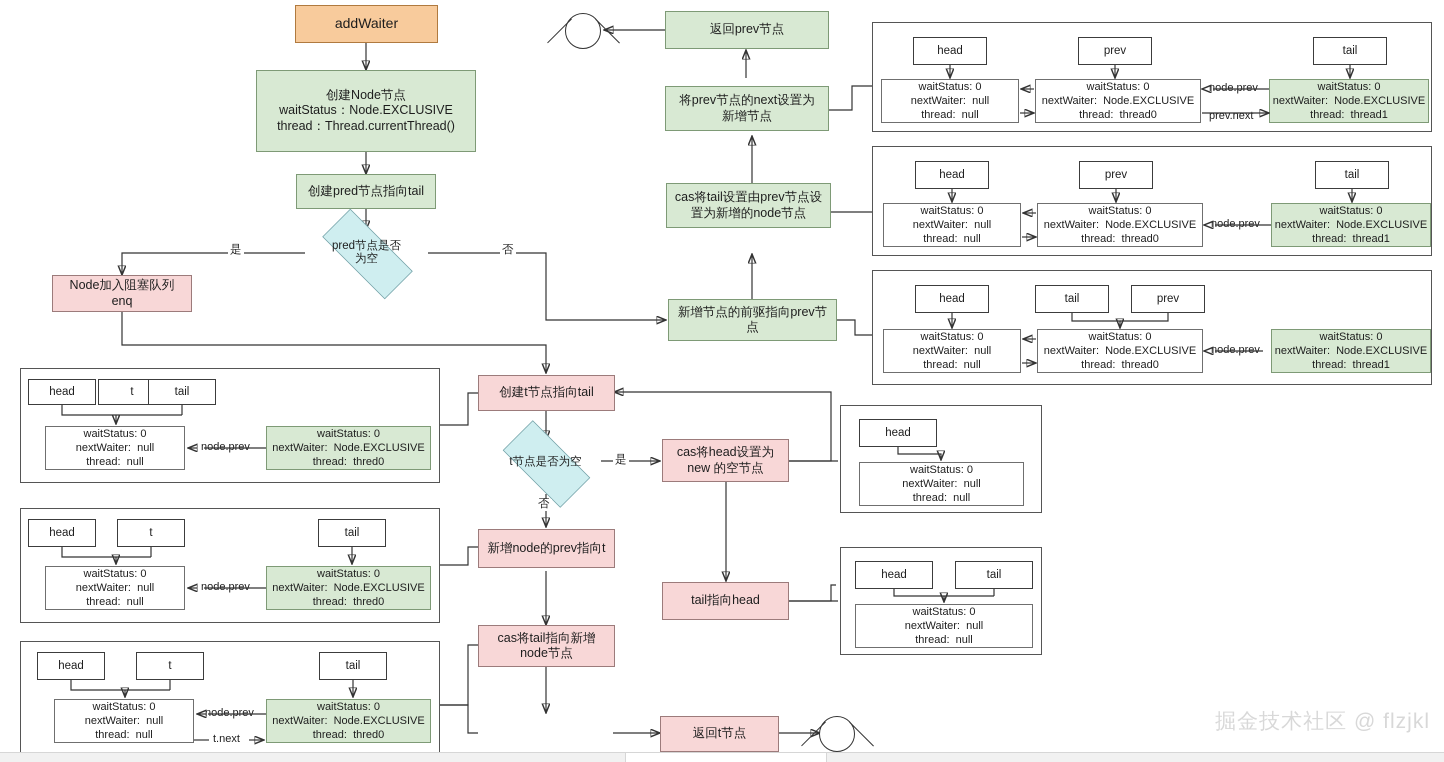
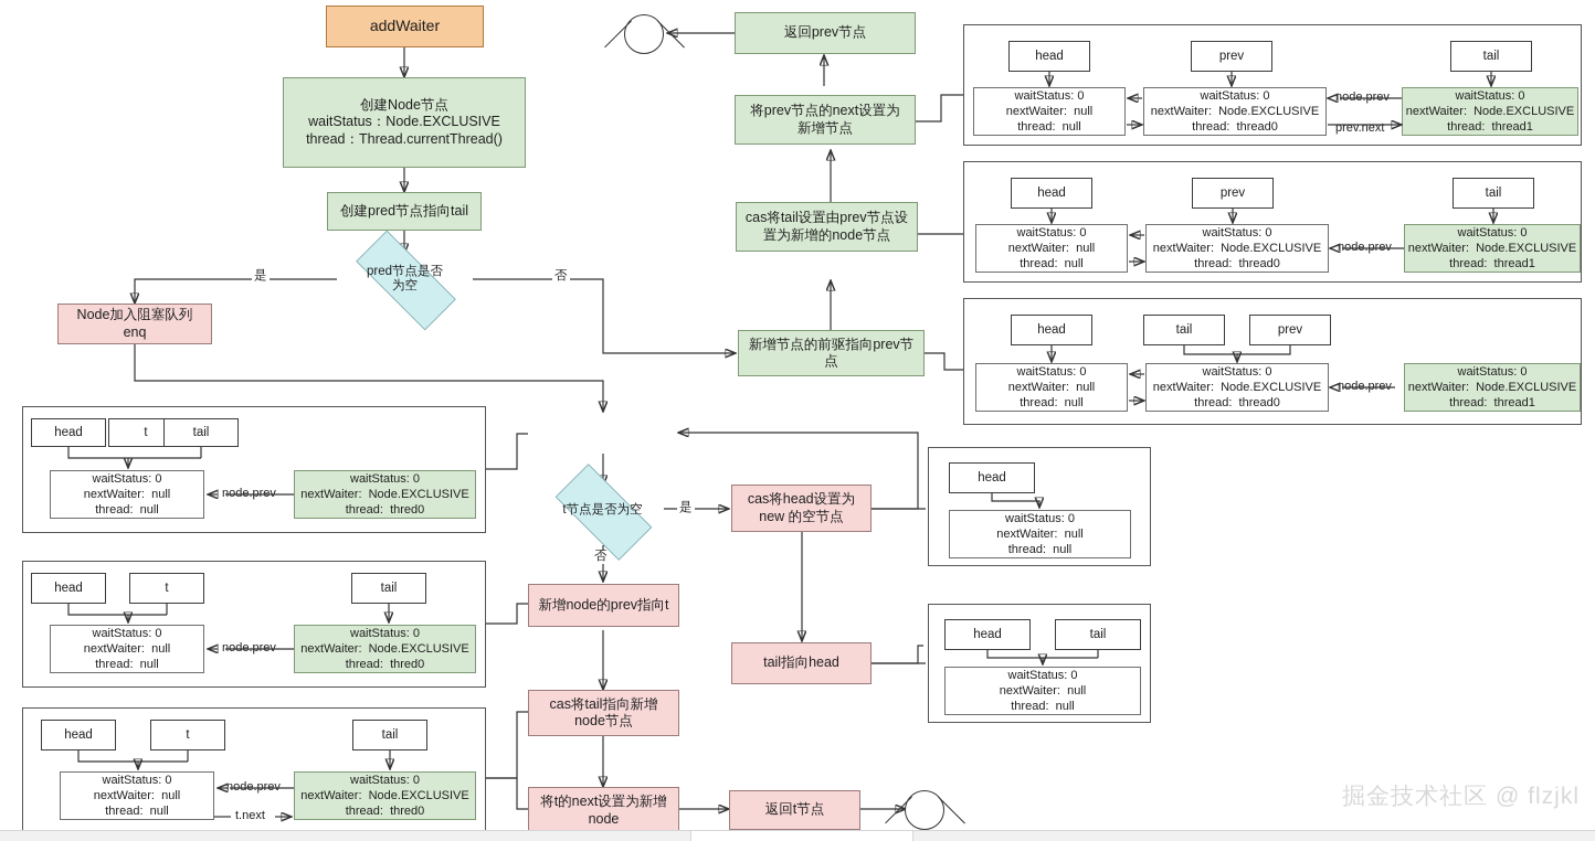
  addWaiter
  创建Node节点
  waitStatus：Node.EXCLUSIVE
  thread：Thread.currentThread()
  创建pred节点指向tail
  pred节点是否
  为空
  是
  否
  Node加入阻塞队列
  enq
  新增节点的前驱指向prev节
  点
  cas将tail设置由prev节点设
  置为新增的node节点
  将prev节点的next设置为
  新增节点
  返回prev节点
- 创建t节点指向tail
  t节点是否为空
  是
  否
  新增node的prev指向t
  cas将tail指向新增
  node节点
+ 将t的next设置为新增
+ node
  返回t节点
  cas将head设置为
  new 的空节点
  tail指向head
  head
  prev
  tail
  waitStatus: 0
  nextWaiter: null
  thread: null
  waitStatus: 0
  nextWaiter: Node.EXCLUSIVE
  thread: thread0
  waitStatus: 0
  nextWaiter: Node.EXCLUSIVE
  thread: thread1
  node.prev
  prev.next
  head
  prev
  tail
  waitStatus: 0
  nextWaiter: null
  thread: null
  waitStatus: 0
  nextWaiter: Node.EXCLUSIVE
  thread: thread0
  waitStatus: 0
  nextWaiter: Node.EXCLUSIVE
  thread: thread1
  node.prev
  head
  tail
  prev
  waitStatus: 0
  nextWaiter: null
  thread: null
  waitStatus: 0
  nextWaiter: Node.EXCLUSIVE
  thread: thread0
  waitStatus: 0
  nextWaiter: Node.EXCLUSIVE
  thread: thread1
  node.prev
  head
  t
  tail
  waitStatus: 0
  nextWaiter: null
  thread: null
  waitStatus: 0
  nextWaiter: Node.EXCLUSIVE
  thread: thred0
  node.prev
  head
  t
  tail
  waitStatus: 0
  nextWaiter: null
  thread: null
  waitStatus: 0
  nextWaiter: Node.EXCLUSIVE
  thread: thred0
  node.prev
  head
  t
  tail
  waitStatus: 0
  nextWaiter: null
  thread: null
  waitStatus: 0
  nextWaiter: Node.EXCLUSIVE
  thread: thred0
  node.prev
  t.next
  head
  waitStatus: 0
  nextWaiter: null
  thread: null
  head
  tail
  waitStatus: 0
  nextWaiter: null
  thread: null
  掘金技术社区 @ flzjkl
